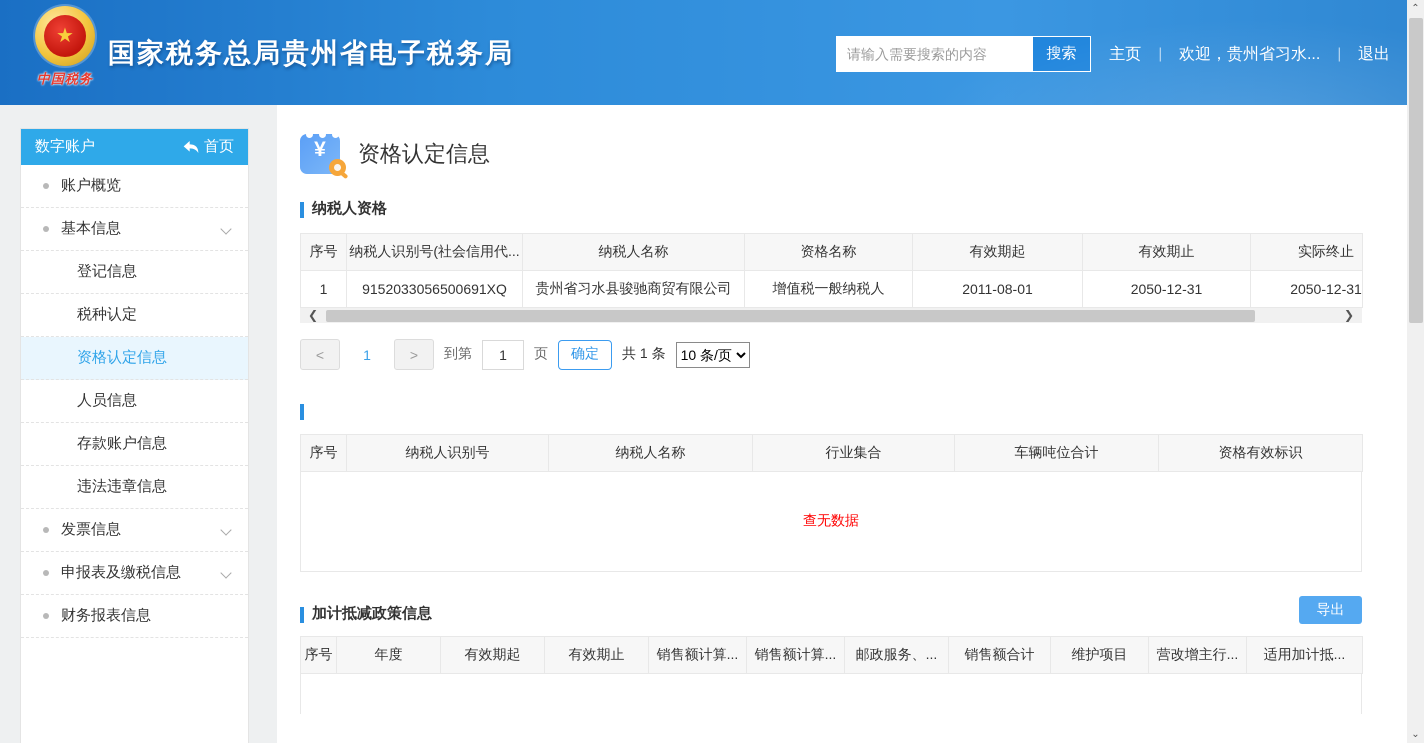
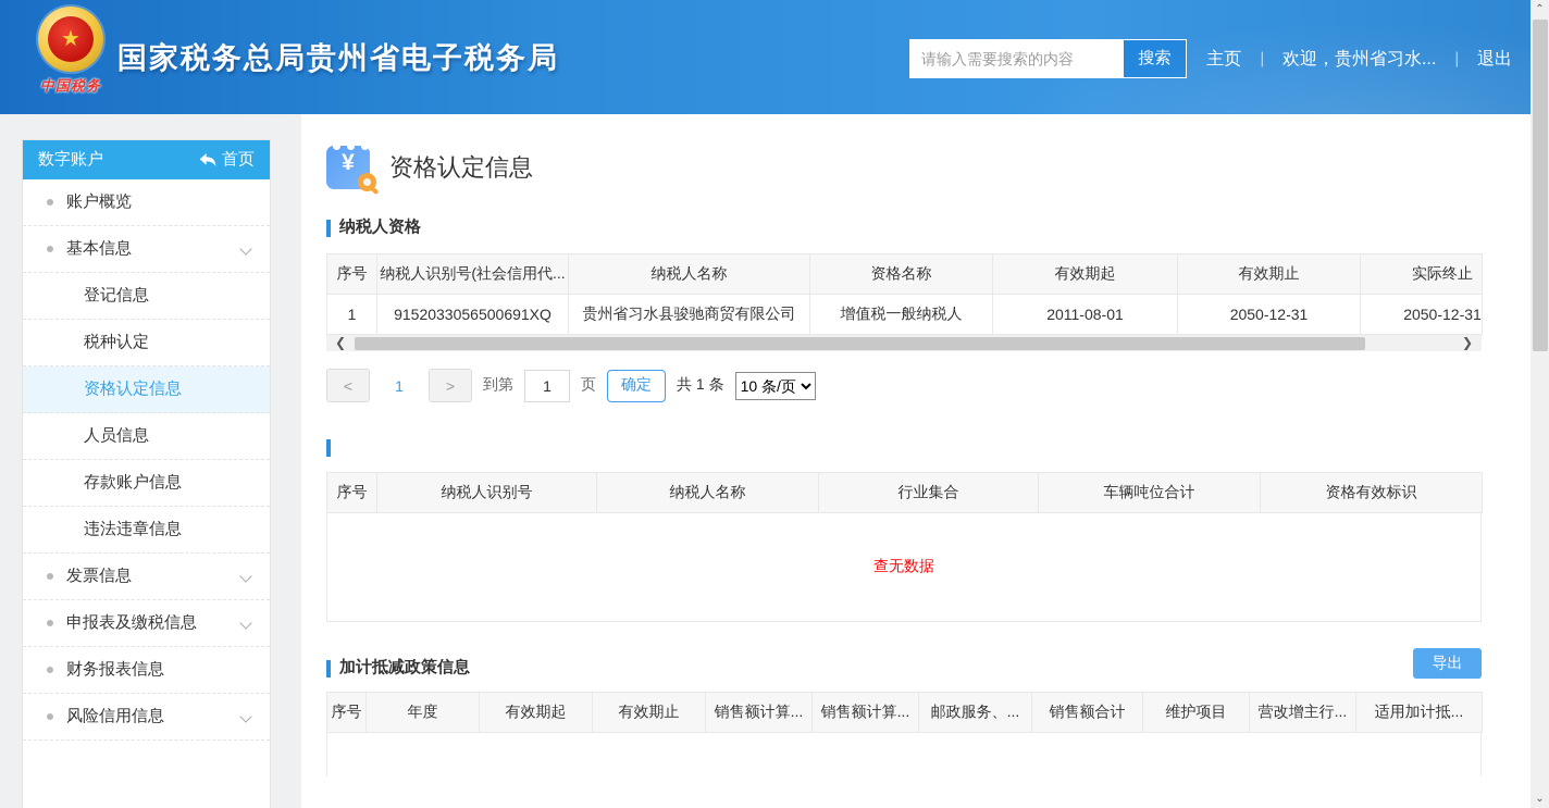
  ★
  中国税务
  国家税务总局贵州省电子税务局
  数字账户
  首页
  账户概览
  基本信息
  登记信息
  税种认定
  资格认定信息
  人员信息
  存款账户信息
  违法违章信息
  发票信息
  申报表及缴税信息
  财务报表信息
+ 风险信用信息
  ¥
  资格认定信息
  纳税人资格
  序号	纳税人识别号(社会信用代...	纳税人名称	资格名称	有效期起	有效期止	实际终止
  1	9152033056500691XQ	贵州省习水县骏驰商贸有限公司	增值税一般纳税人	2011-08-01	2050-12-31	2050-12-31
  ❮
  ❯
  <
  1
  >
  到第
  1
  页
  确定
  共 1 条
  10 条/页
  序号	纳税人识别号	纳税人名称	行业集合	车辆吨位合计	资格有效标识
  查无数据
  加计抵减政策信息
  导出
  序号	年度	有效期起	有效期止	销售额计算...	销售额计算...	邮政服务、...	销售额合计	维护项目	营改增主行...	适用加计抵...
  ⌃
  ⌄
